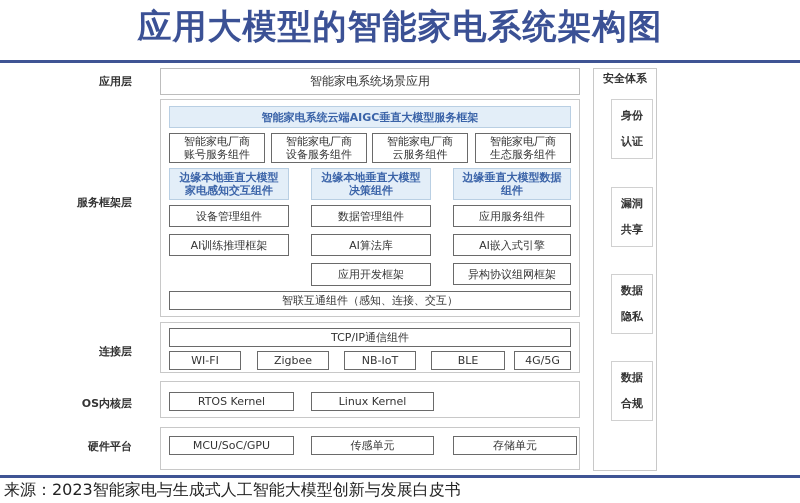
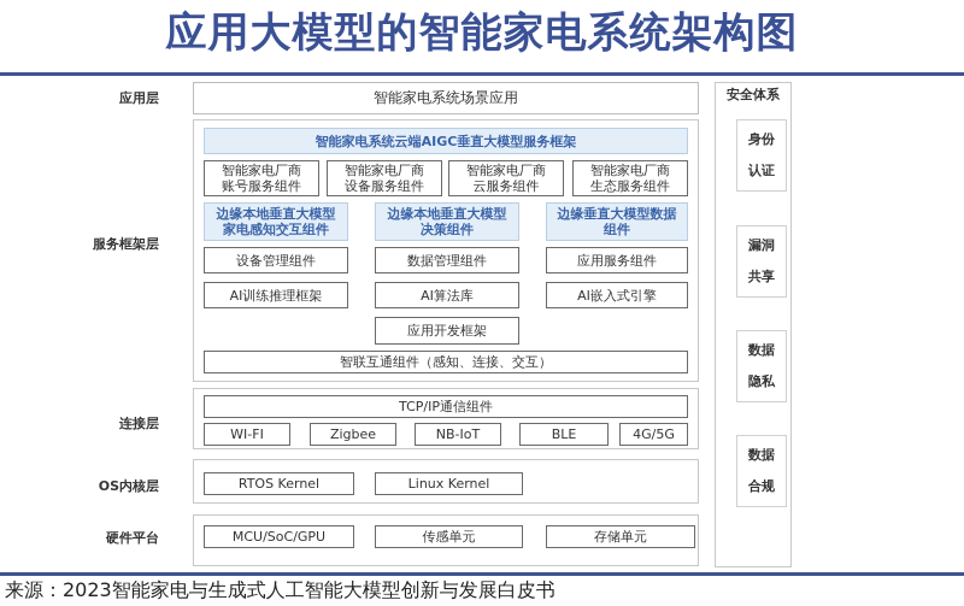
  应用大模型的智能家电系统架构图
  应用层
  智能家电系统场景应用
  服务框架层
  智能家电系统云端AIGC垂直大模型服务框架
  智能家电厂商
  账号服务组件
  智能家电厂商
  设备服务组件
  智能家电厂商
  云服务组件
  智能家电厂商
  生态服务组件
  边缘本地垂直大模型
  家电感知交互组件
  边缘本地垂直大模型
  决策组件
  边缘垂直大模型数据
  组件
  设备管理组件
  数据管理组件
  应用服务组件
  AI训练推理框架
  AI算法库
  AI嵌入式引擎
  应用开发框架
- 异构协议组网框架
  智联互通组件（感知、连接、交互）
  连接层
  TCP/IP通信组件
  WI-FI
  Zigbee
  NB-IoT
  BLE
  4G/5G
  OS内核层
  RTOS Kernel
  Linux Kernel
  硬件平台
  MCU/SoC/GPU
  传感单元
  存储单元
  安全体系
  身份
  认证
  漏洞
  共享
  数据
  隐私
  数据
  合规
  来源：2023智能家电与生成式人工智能大模型创新与发展白皮书
